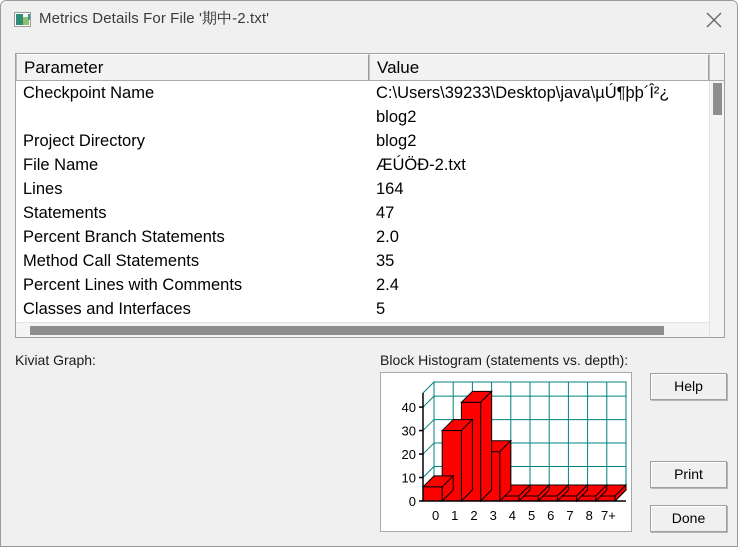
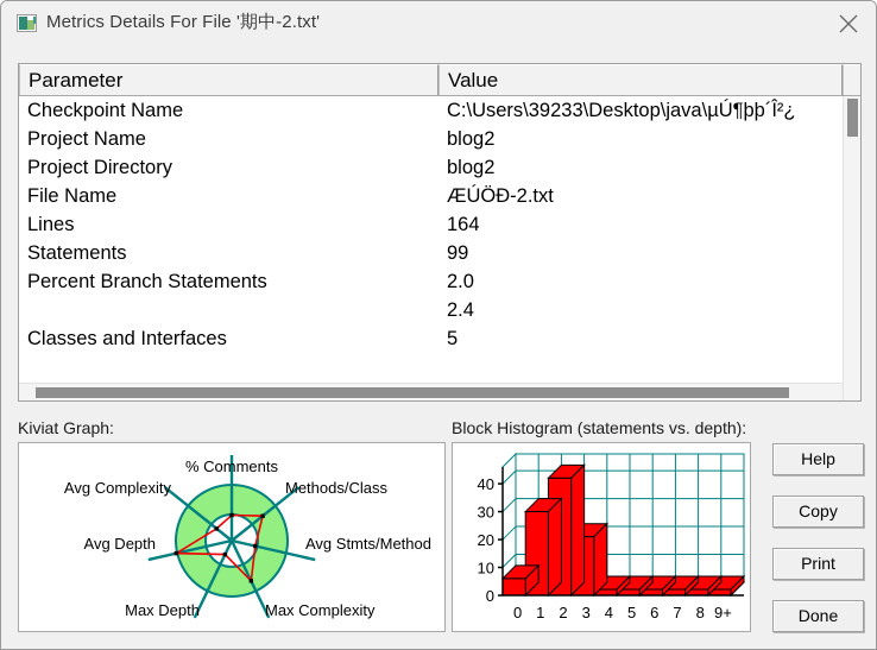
  Metrics Details For File '期中-2.txt'
  Parameter
  Value
  Checkpoint Name
  C:\Users\39233\Desktop\java\µÚ¶þþ´Î²¿
+ Project Name
  blog2
  Project Directory
  blog2
  File Name
  ÆÚÖÐ-2.txt
  Lines
  164
  Statements
- 47
+ 99
  Percent Branch Statements
  2.0
- Method Call Statements
- 35
- Percent Lines with Comments
  2.4
  Classes and Interfaces
  5
  Kiviat Graph:
+ % Comments
+ Methods/Class
+ Avg Stmts/Method
+ Max Complexity
+ Max Depth
+ Avg Depth
+ Avg Complexity
  Block Histogram (statements vs. depth):
  0
  10
  20
  30
  40
  0
  1
  2
  3
  4
  5
  6
  7
  8
- 7+
+ 9+
  Help
+ Copy
  Print
  Done
